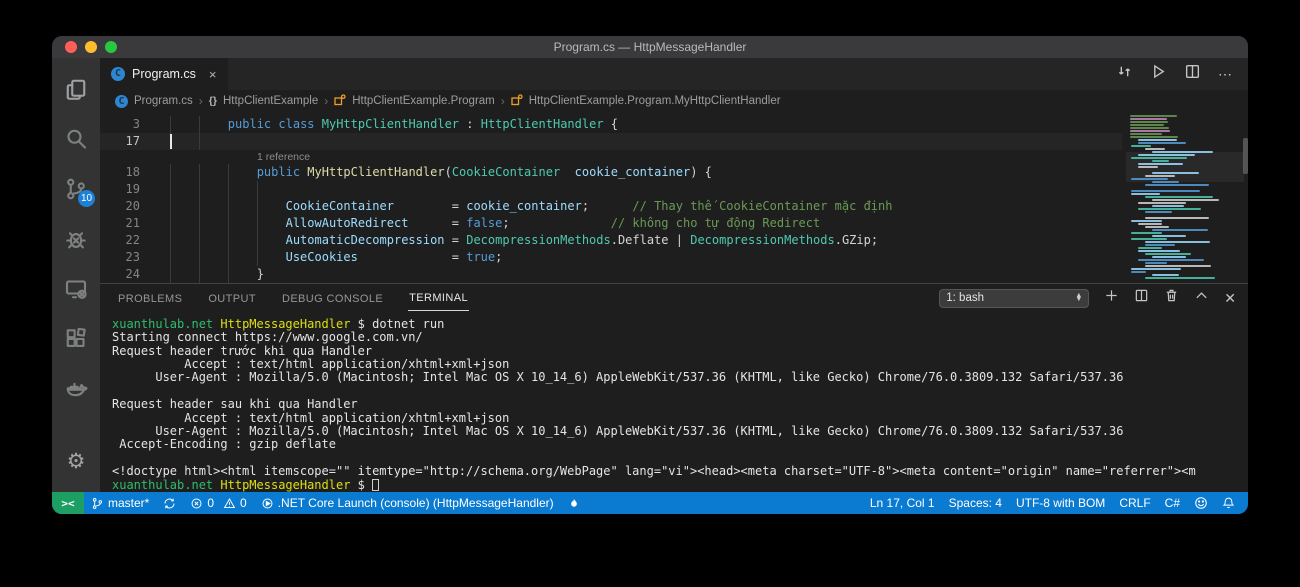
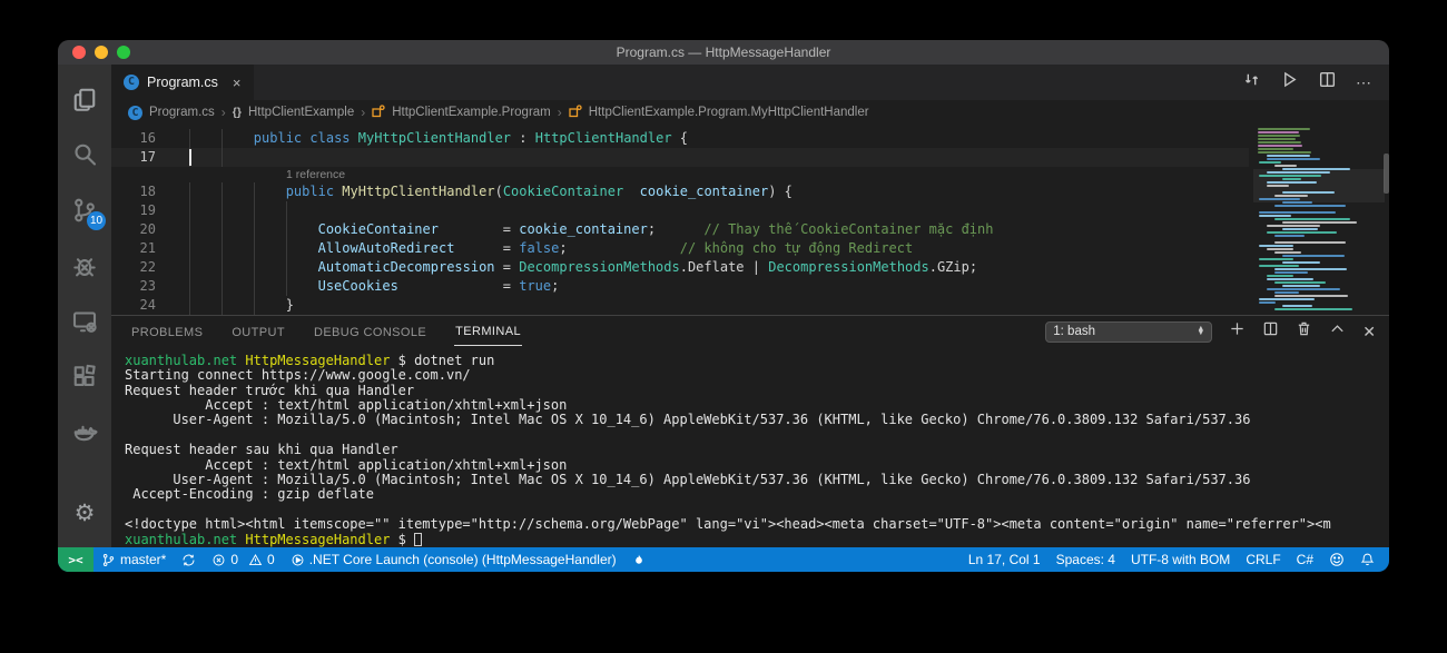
  Program.cs — HttpMessageHandler
  10
  ⚙
  C
  Program.cs
  ×
  ⋯
  C
  Program.cs
  ›
  {}
  HttpClientExample
  ›
  HttpClientExample.Program
  ›
  HttpClientExample.Program.MyHttpClientHandler
- 3 public class MyHttpClientHandler : HttpClientHandler {
+ 16 public class MyHttpClientHandler : HttpClientHandler {
  17
  1 reference
  18 public MyHttpClientHandler(CookieContainer cookie_container) {
  19
  20 CookieContainer = cookie_container; // Thay thế CookieContainer mặc định
  21 AllowAutoRedirect = false; // không cho tự động Redirect
  22 AutomaticDecompression = DecompressionMethods.Deflate | DecompressionMethods.GZip;
  23 UseCookies = true;
  24 }
  PROBLEMS
  OUTPUT
  DEBUG CONSOLE
  TERMINAL
  1: bash
  ✕
  xuanthulab.net HttpMessageHandler $ dotnet run
  Starting connect https://www.google.com.vn/
  Request header trước khi qua Handler
  Accept : text/html application/xhtml+xml+json
  User-Agent : Mozilla/5.0 (Macintosh; Intel Mac OS X 10_14_6) AppleWebKit/537.36 (KHTML, like Gecko) Chrome/76.0.3809.132 Safari/537.36
  Request header sau khi qua Handler
  Accept : text/html application/xhtml+xml+json
  User-Agent : Mozilla/5.0 (Macintosh; Intel Mac OS X 10_14_6) AppleWebKit/537.36 (KHTML, like Gecko) Chrome/76.0.3809.132 Safari/537.36
  Accept-Encoding : gzip deflate
  <!doctype html><html itemscope="" itemtype="http://schema.org/WebPage" lang="vi"><head><meta charset="UTF-8"><meta content="origin" name="referrer"><m
  xuanthulab.net HttpMessageHandler $
  ><
  master*
  0
  0
  .NET Core Launch (console) (HttpMessageHandler)
  Ln 17, Col 1
  Spaces: 4
  UTF-8 with BOM
  CRLF
  C#
